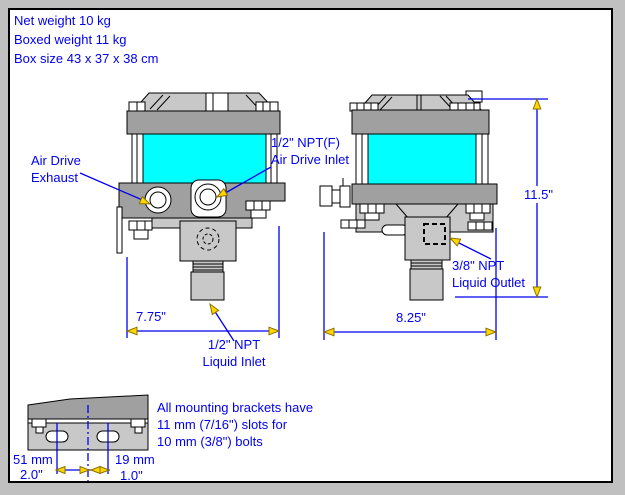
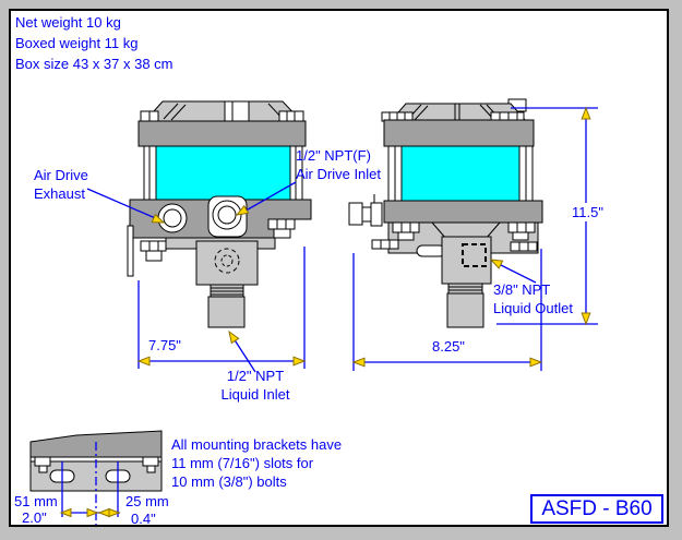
  Net weight 10 kg
  Boxed weight 11 kg
  Box size 43 x 37 x 38 cm
  Air Drive
  Exhaust
  1/2" NPT(F)
  Air Drive Inlet
  1/2" NPT
  Liquid Inlet
  3/8" NPT
  Liquid Outlet
  7.75"
  8.25"
  11.5"
  All mounting brackets have
  11 mm (7/16") slots for
  10 mm (3/8") bolts
  51 mm
  2.0"
- 19 mm
+ 25 mm
- 1.0"
+ 0.4"
+ ASFD - B60
